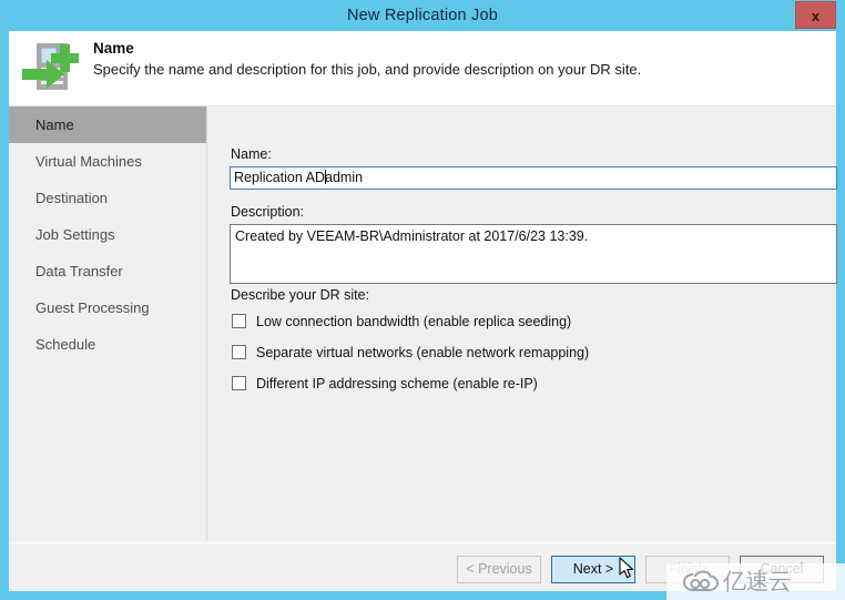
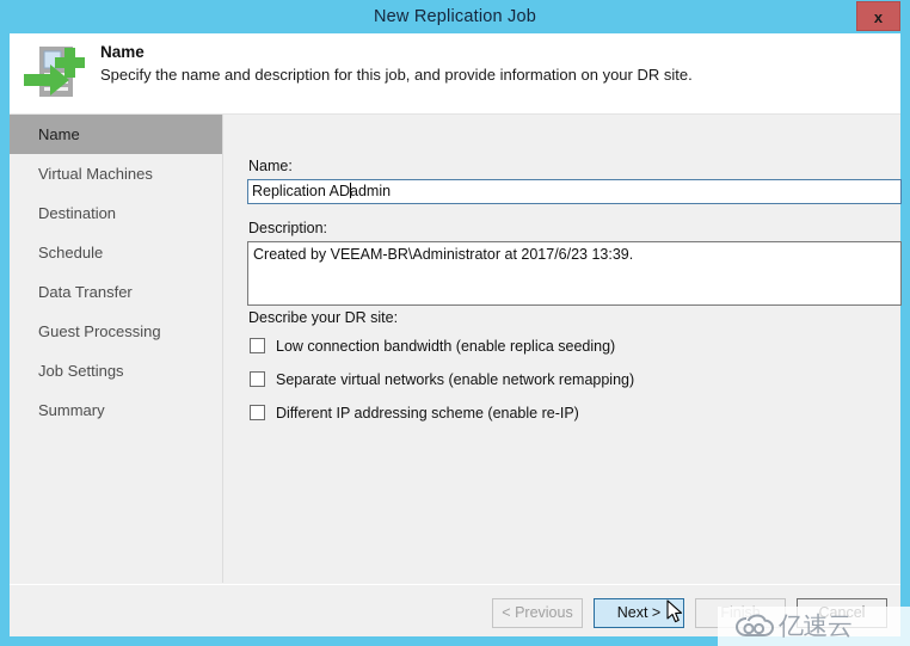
  New Replication Job
  x
  Name
- Specify the name and description for this job, and provide description on your DR site.
+ Specify the name and description for this job, and provide information on your DR site.
  Name
  Virtual Machines
  Destination
- Job Settings
+ Schedule
  Data Transfer
  Guest Processing
- Schedule
+ Job Settings
+ Summary
  Name:
  Replication ADadmin
  Description:
  Created by VEEAM-BR\Administrator at 2017/6/23 13:39.
  Describe your DR site:
  Low connection bandwidth (enable replica seeding)
  Separate virtual networks (enable network remapping)
  Different IP addressing scheme (enable re-IP)
  < Previous
  Next >
  Finish
  Cancel
  亿速云
